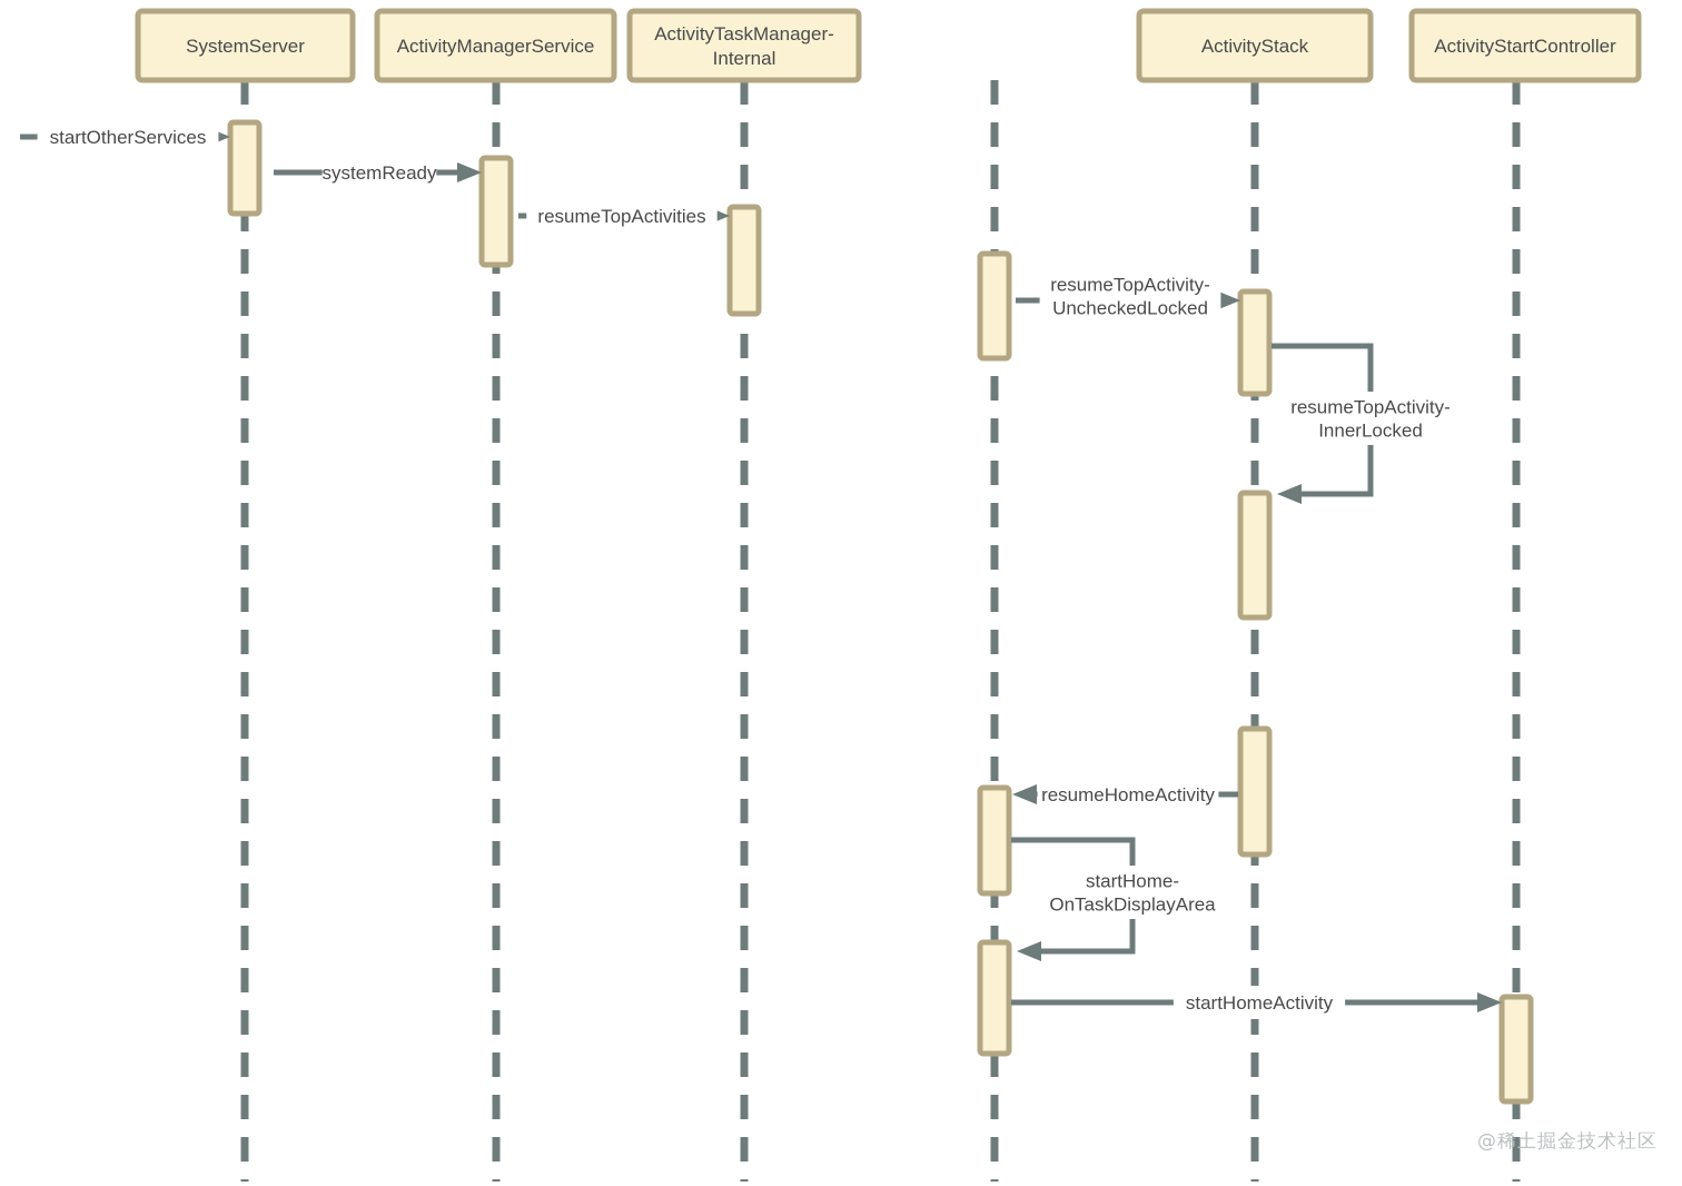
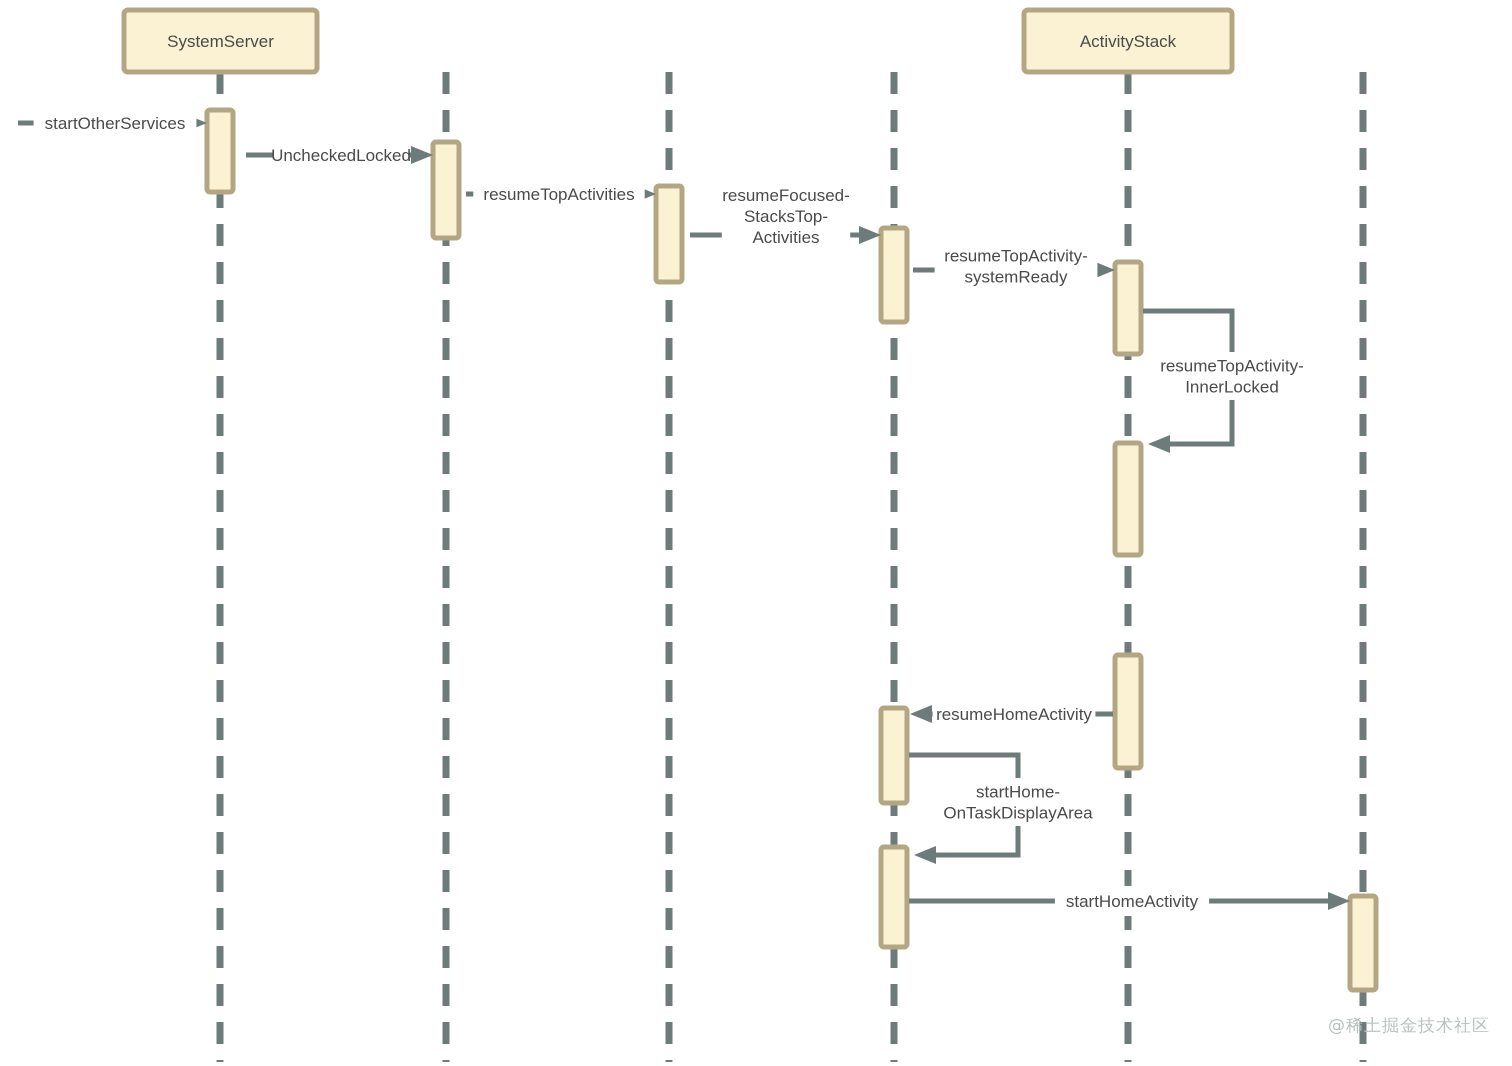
  startOtherServices
- systemReady
+ UncheckedLocked
  resumeTopActivities
+ resumeFocused-
+ StacksTop-
+ Activities
  resumeTopActivity-
- UncheckedLocked
+ systemReady
  resumeTopActivity-
  InnerLocked
  resumeHomeActivity
  startHome-
  OnTaskDisplayArea
  startHomeActivity
  SystemServer
- ActivityManagerService
- ActivityTaskManager-
- Internal
  ActivityStack
- ActivityStartController
  @稀土掘金技术社区
